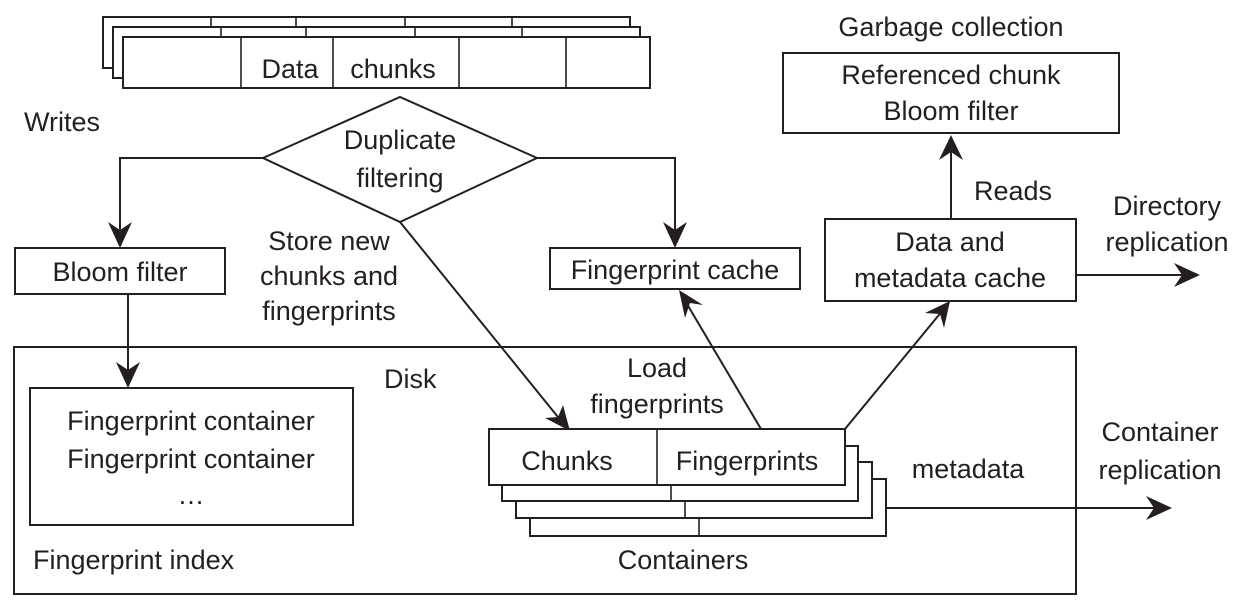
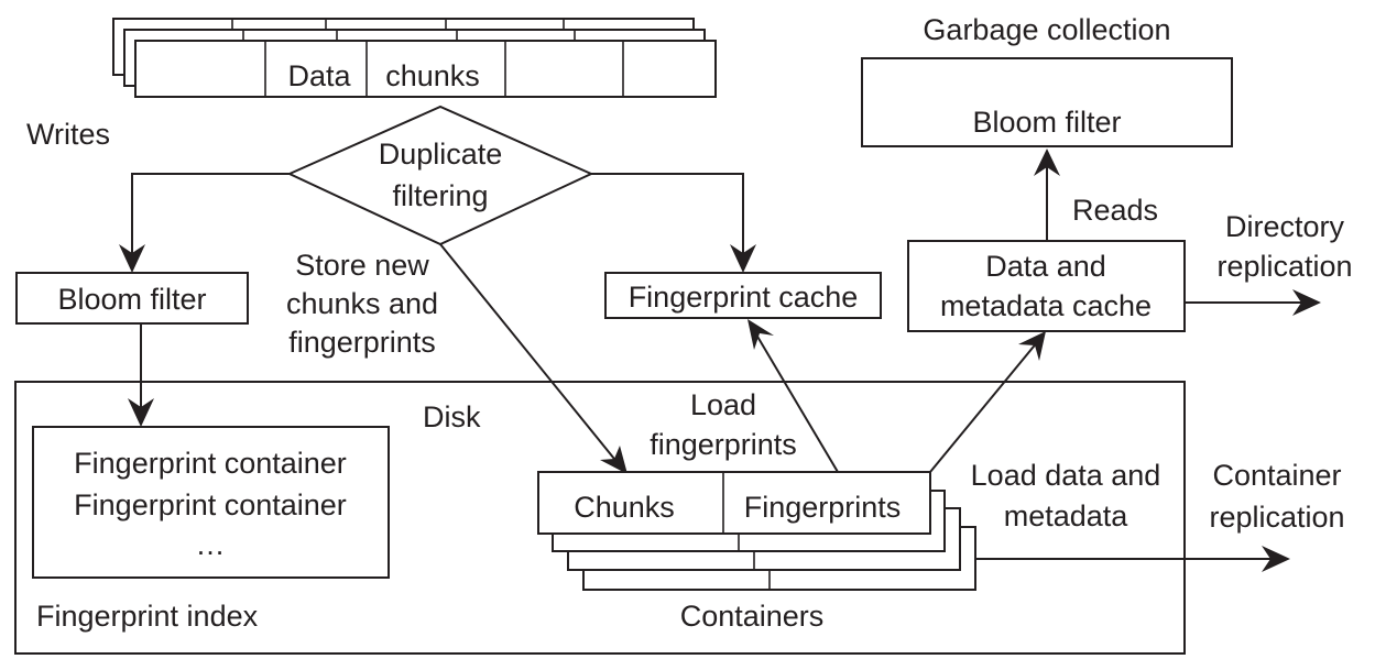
  Data
  chunks
  Writes
  Duplicate
  filtering
  Bloom filter
  Store new
  chunks and
  fingerprints
  Fingerprint cache
  Garbage collection
- Referenced chunk
  Bloom filter
  Reads
  Data and
  metadata cache
  Directory
  replication
  Disk
  Fingerprint container
  Fingerprint container
  …
  Fingerprint index
  Load
  fingerprints
  Chunks
  Fingerprints
  Containers
+ Load data and
  metadata
  Container
  replication
